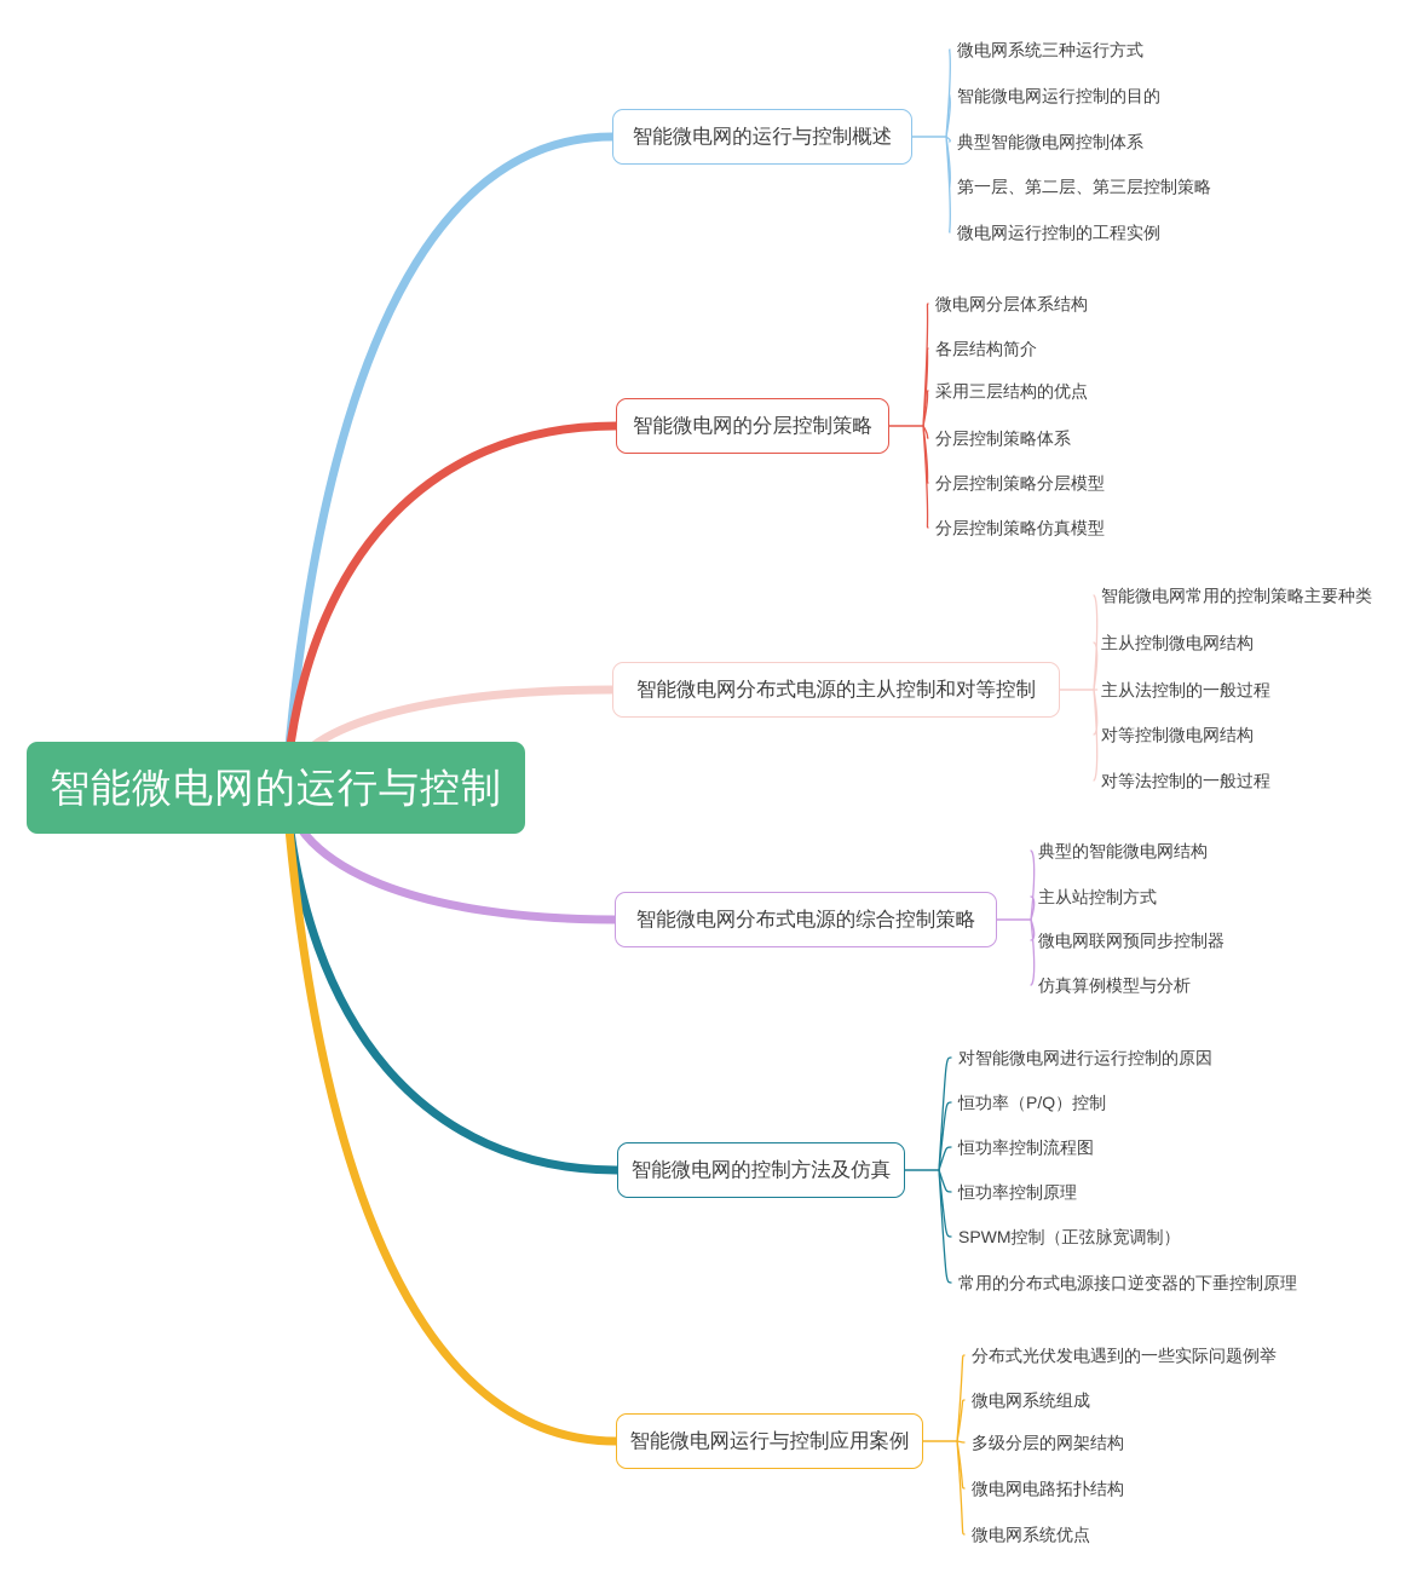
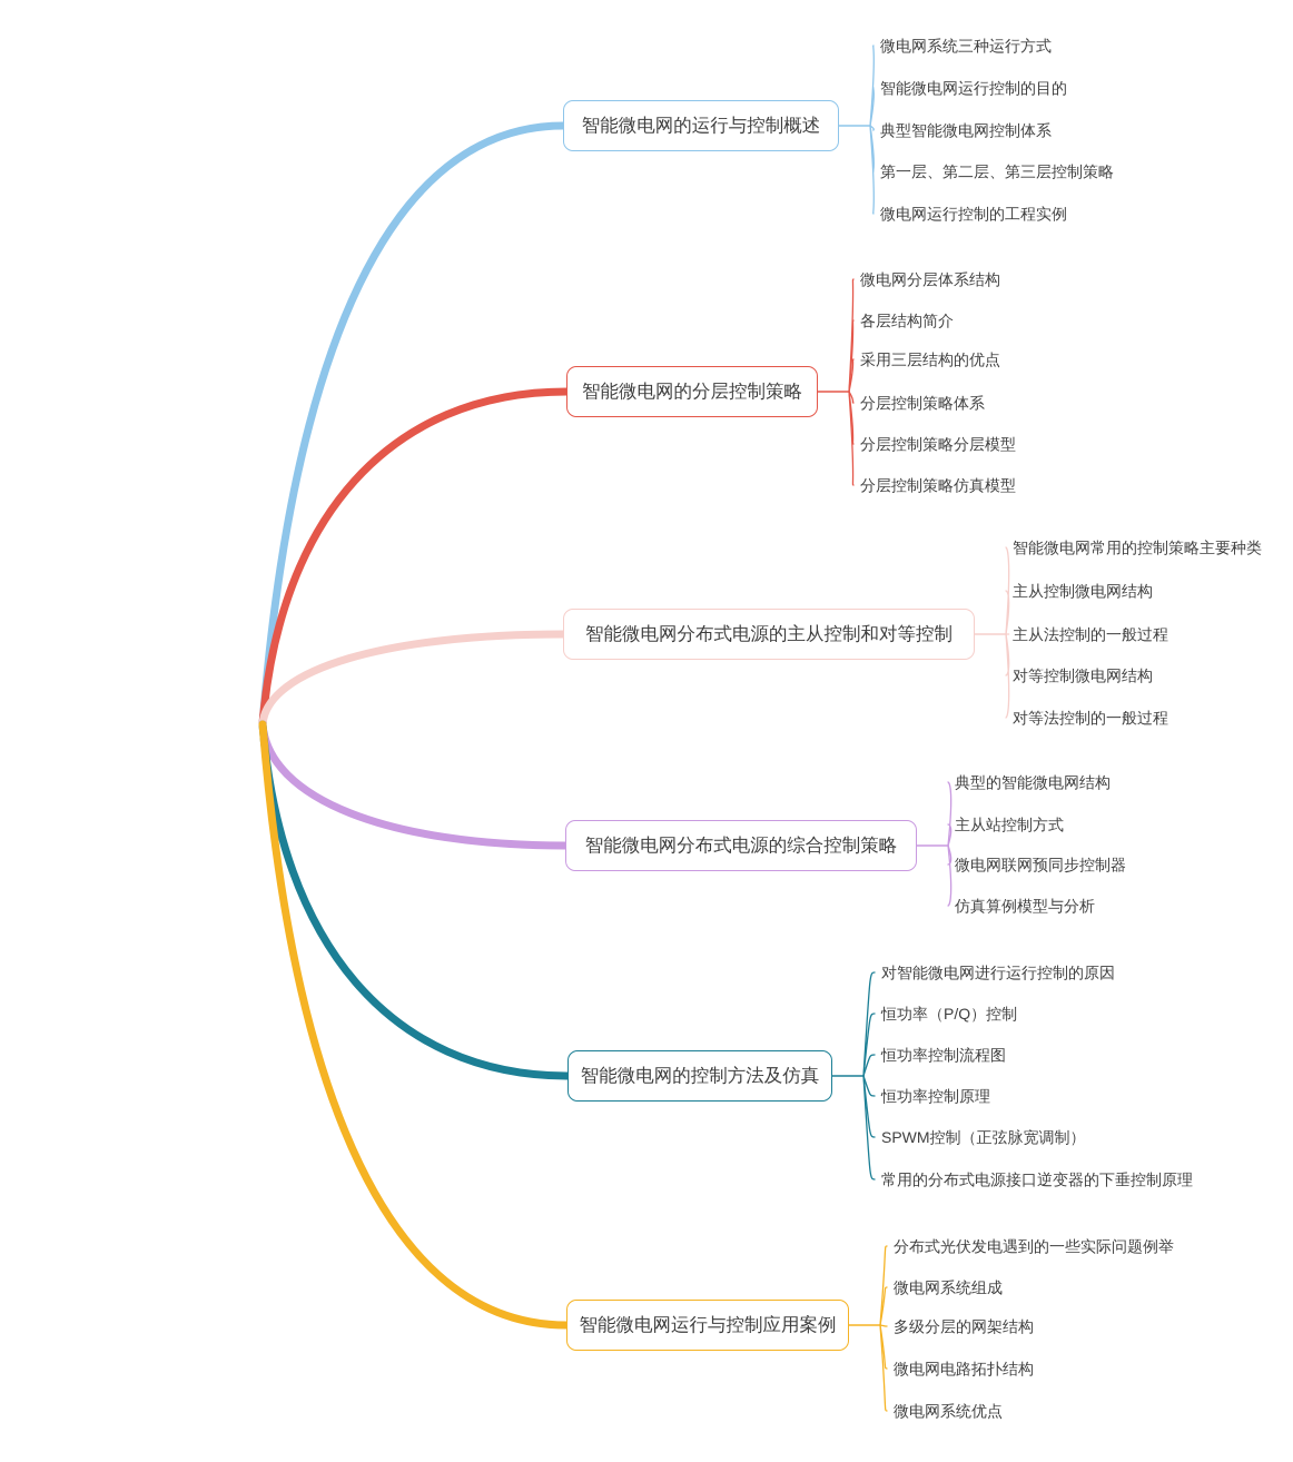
- 智能微电网的运行与控制
  智能微电网的运行与控制概述
  微电网系统三种运行方式
  智能微电网运行控制的目的
  典型智能微电网控制体系
  第一层、第二层、第三层控制策略
  微电网运行控制的工程实例
  智能微电网的分层控制策略
  微电网分层体系结构
  各层结构简介
  采用三层结构的优点
  分层控制策略体系
  分层控制策略分层模型
  分层控制策略仿真模型
  智能微电网分布式电源的主从控制和对等控制
  智能微电网常用的控制策略主要种类
  主从控制微电网结构
  主从法控制的一般过程
  对等控制微电网结构
  对等法控制的一般过程
  智能微电网分布式电源的综合控制策略
  典型的智能微电网结构
  主从站控制方式
  微电网联网预同步控制器
  仿真算例模型与分析
  智能微电网的控制方法及仿真
  对智能微电网进行运行控制的原因
  恒功率（P/Q）控制
  恒功率控制流程图
  恒功率控制原理
  SPWM控制（正弦脉宽调制）
  常用的分布式电源接口逆变器的下垂控制原理
  智能微电网运行与控制应用案例
  分布式光伏发电遇到的一些实际问题例举
  微电网系统组成
  多级分层的网架结构
  微电网电路拓扑结构
  微电网系统优点
